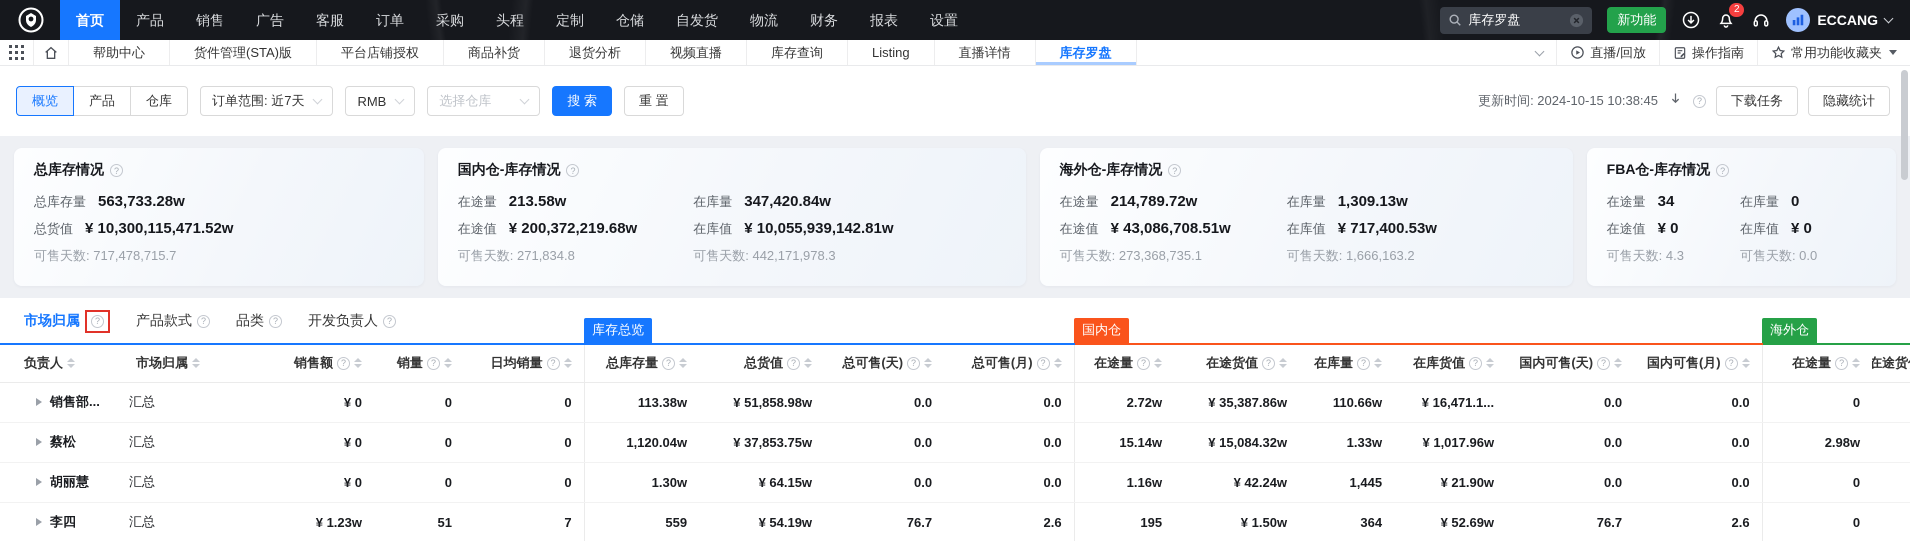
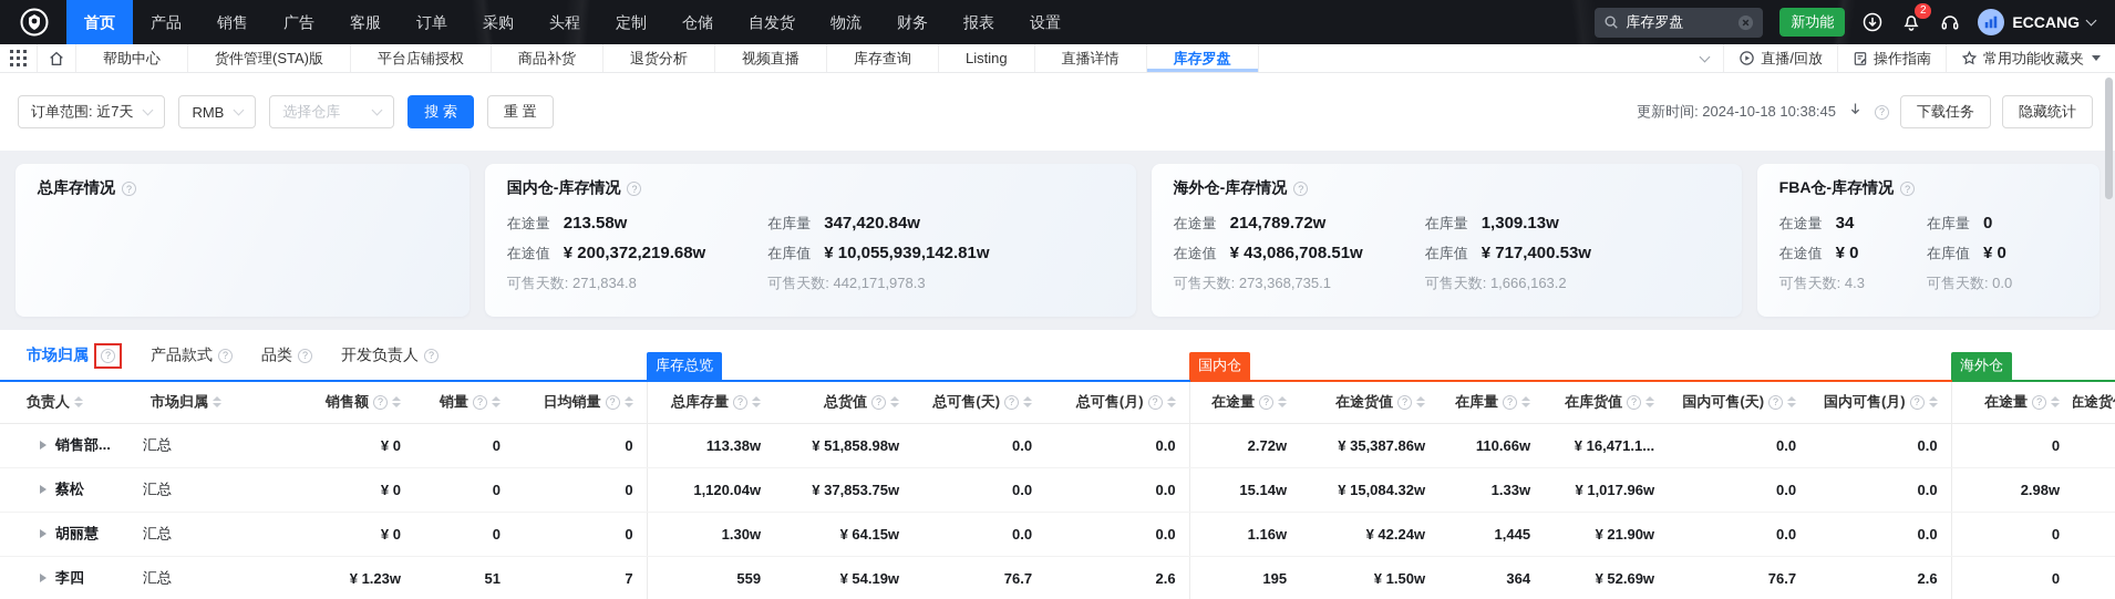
  库存罗盘
  新功能
  2
  ECCANG
  帮助中心
  货件管理(STA)版
  平台店铺授权
  商品补货
  退货分析
  视频直播
  库存查询
  Listing
  直播详情
  库存罗盘
  直播/回放
  操作指南
  常用功能收藏夹
- 概览
- 产品
- 仓库
  订单范围: 近7天
  RMB
  选择仓库
  搜 索
  重 置
- 更新时间: 2024-10-15 10:38:45
+ 更新时间: 2024-10-18 10:38:45
  ?
  下载任务
  隐藏统计
  总库存情况
  ?
- 总库存量
- 563,733.28w
- 总货值
- ¥ 10,300,115,471.52w
- 可售天数: 717,478,715.7
  国内仓-库存情况
  ?
  在途量
  213.58w
  在途值
  ¥ 200,372,219.68w
  可售天数: 271,834.8
  在库量
  347,420.84w
  在库值
  ¥ 10,055,939,142.81w
  可售天数: 442,171,978.3
  海外仓-库存情况
  ?
  在途量
  214,789.72w
  在途值
  ¥ 43,086,708.51w
  可售天数: 273,368,735.1
  在库量
  1,309.13w
  在库值
  ¥ 717,400.53w
  可售天数: 1,666,163.2
  FBA仓-库存情况
  ?
  在途量
  34
  在途值
  ¥ 0
  可售天数: 4.3
  在库量
  0
  在库值
  ¥ 0
  可售天数: 0.0
  市场归属 ? 产品款式 ? 品类 ? 开发负责人 ?	库存总览	国内仓	海外仓
  负责人	市场归属	销售额 ?	销量 ?	日均销量 ?	总库存量 ?	总货值 ?	总可售(天) ?	总可售(月) ?	在途量 ?	在途货值 ?	在库量 ?	在库货值 ?	国内可售(天) ?	国内可售(月) ?	在途量 ?	在途货
  销售部...	汇总	¥ 0	0	0	113.38w	¥ 51,858.98w	0.0	0.0	2.72w	¥ 35,387.86w	110.66w	¥ 16,471.1...	0.0	0.0	0
  蔡松	汇总	¥ 0	0	0	1,120.04w	¥ 37,853.75w	0.0	0.0	15.14w	¥ 15,084.32w	1.33w	¥ 1,017.96w	0.0	0.0	2.98w
  胡丽慧	汇总	¥ 0	0	0	1.30w	¥ 64.15w	0.0	0.0	1.16w	¥ 42.24w	1,445	¥ 21.90w	0.0	0.0	0
  李四	汇总	¥ 1.23w	51	7	559	¥ 54.19w	76.7	2.6	195	¥ 1.50w	364	¥ 52.69w	76.7	2.6	0
